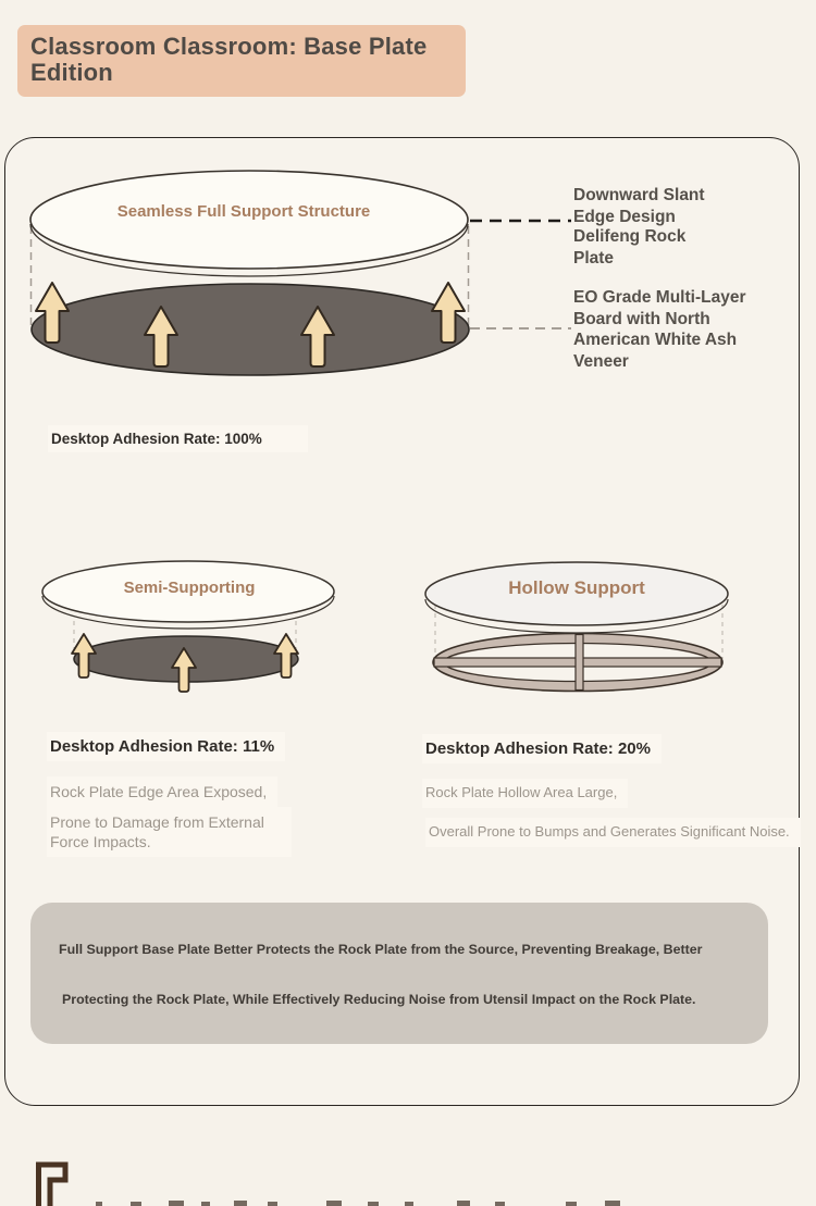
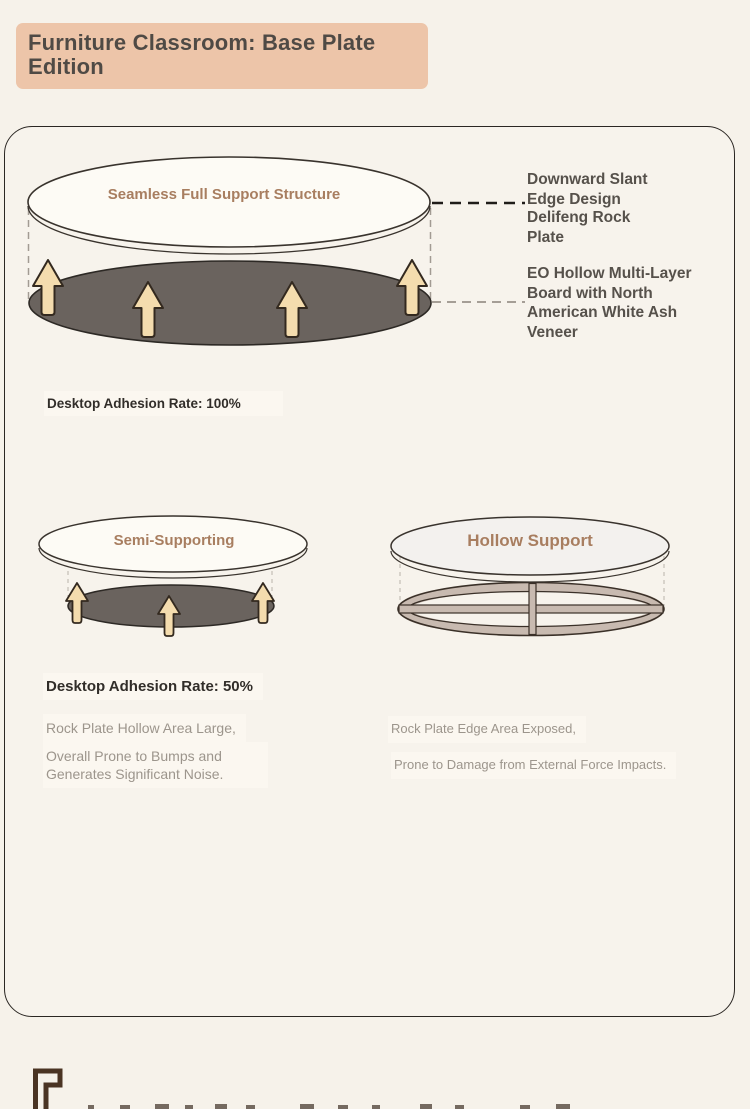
- Classroom Classroom: Base Plate Edition
+ Furniture Classroom: Base Plate Edition
  Seamless Full Support Structure
  Downward Slant Edge Design
  Delifeng Rock Plate
- EO Grade Multi-Layer Board with North American White Ash Veneer
+ EO Hollow Multi-Layer Board with North American White Ash Veneer
  Desktop Adhesion Rate: 100%
  Semi-Supporting
  Hollow Support
- Desktop Adhesion Rate: 11%
+ Desktop Adhesion Rate: 50%
- Rock Plate Edge Area Exposed,
+ Rock Plate Hollow Area Large,
- Prone to Damage from External Force Impacts.
+ Overall Prone to Bumps and Generates Significant Noise.
- Desktop Adhesion Rate: 20%
- Rock Plate Hollow Area Large,
+ Rock Plate Edge Area Exposed,
- Overall Prone to Bumps and Generates Significant Noise.
+ Prone to Damage from External Force Impacts.
- Full Support Base Plate Better Protects the Rock Plate from the Source, Preventing Breakage, Better
- Protecting the Rock Plate, While Effectively Reducing Noise from Utensil Impact on the Rock Plate.
